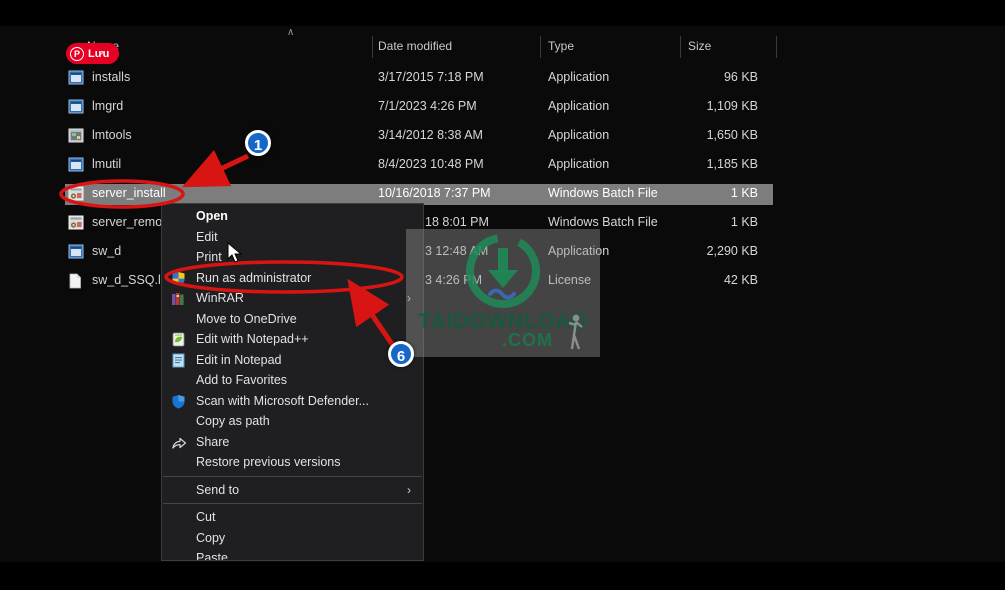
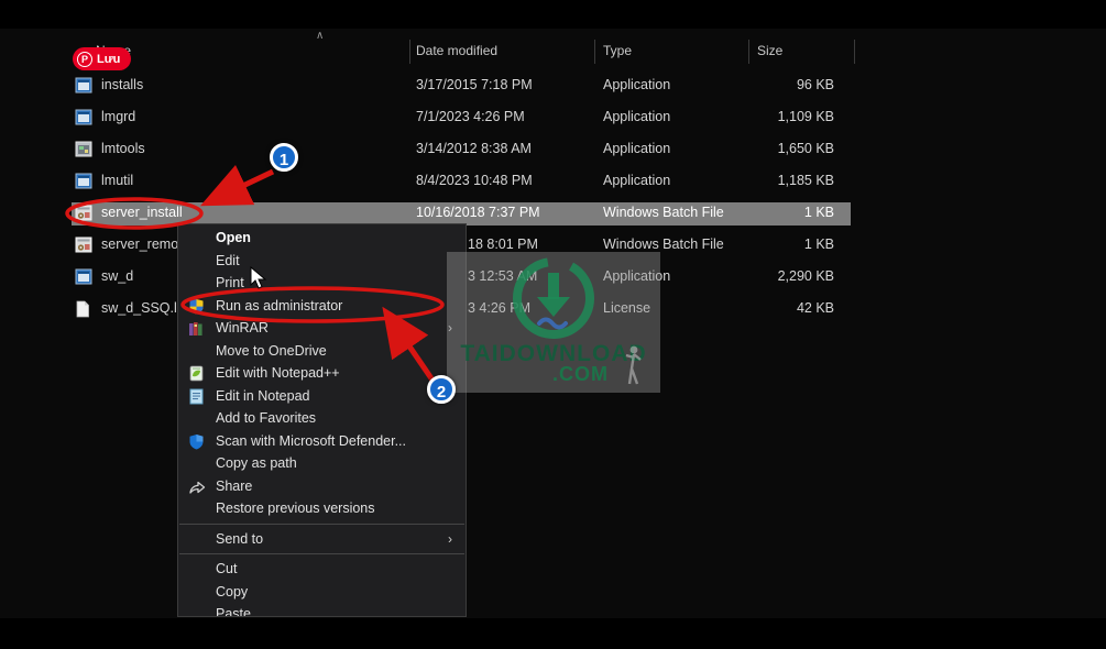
  ∧
  Date modified
  Type
  Size
  installs
  3/17/2015 7:18 PM
  Application
  96 KB
  lmgrd
  7/1/2023 4:26 PM
  Application
  1,109 KB
  lmtools
  3/14/2012 8:38 AM
  Application
  1,650 KB
  lmutil
  8/4/2023 10:48 PM
  Application
  1,185 KB
  server_install
  10/16/2018 7:37 PM
  Windows Batch File
  1 KB
  server_remo
  18 8:01 PM
  Windows Batch File
  1 KB
  sw_d
- 3 12:48 AM
+ 3 12:53 AM
  Application
  2,290 KB
  sw_d_SSQ.l
  3 4:26 PM
  License
  42 KB
  Open
  Edit
  Print
  Run as administrator
  WinRAR
  ›
  Move to OneDrive
  Edit with Notepad++
  Edit in Notepad
  Add to Favorites
  Scan with Microsoft Defender...
  Copy as path
  Share
  Restore previous versions
  Send to
  ›
  Cut
  Copy
  Paste
  TAIDOWNLOAD
  .COM
  P
  Lưu
  1
- 6
+ 2
